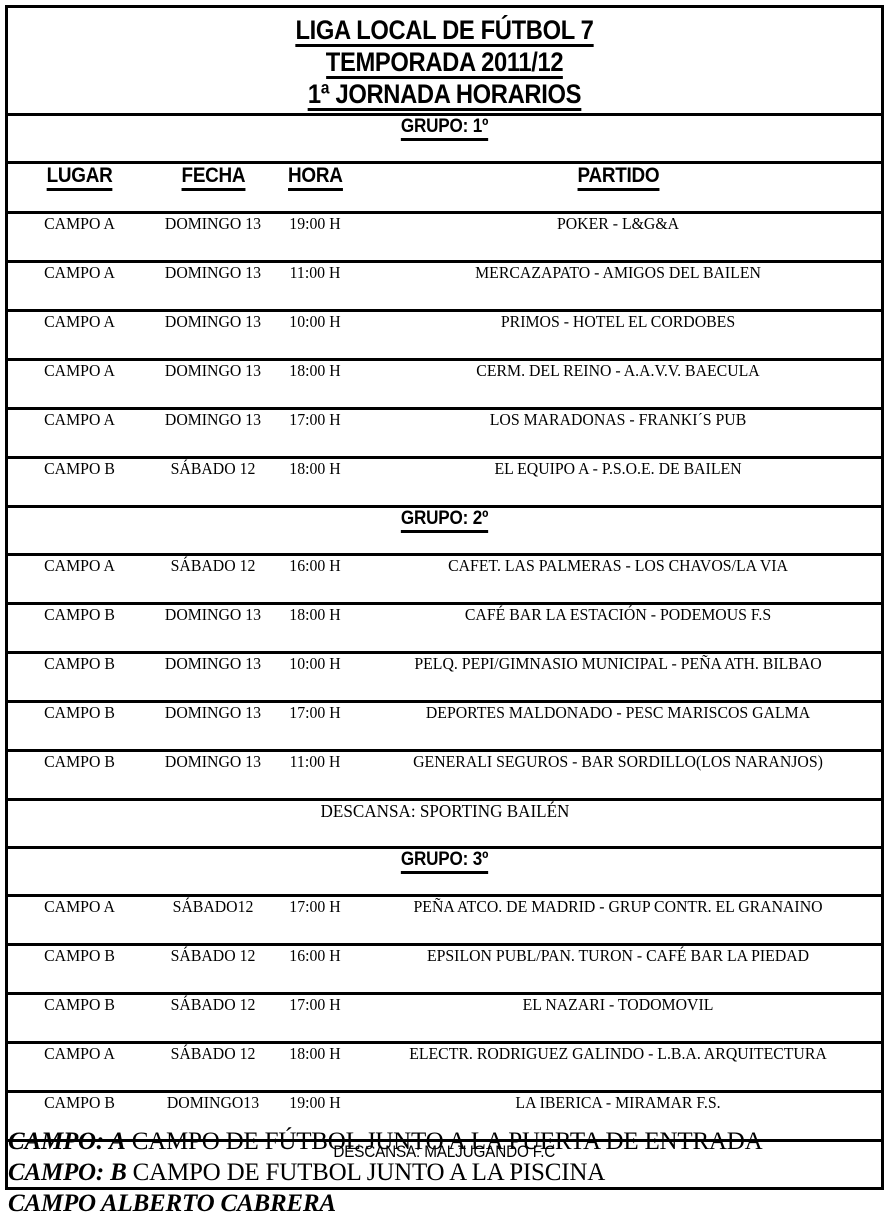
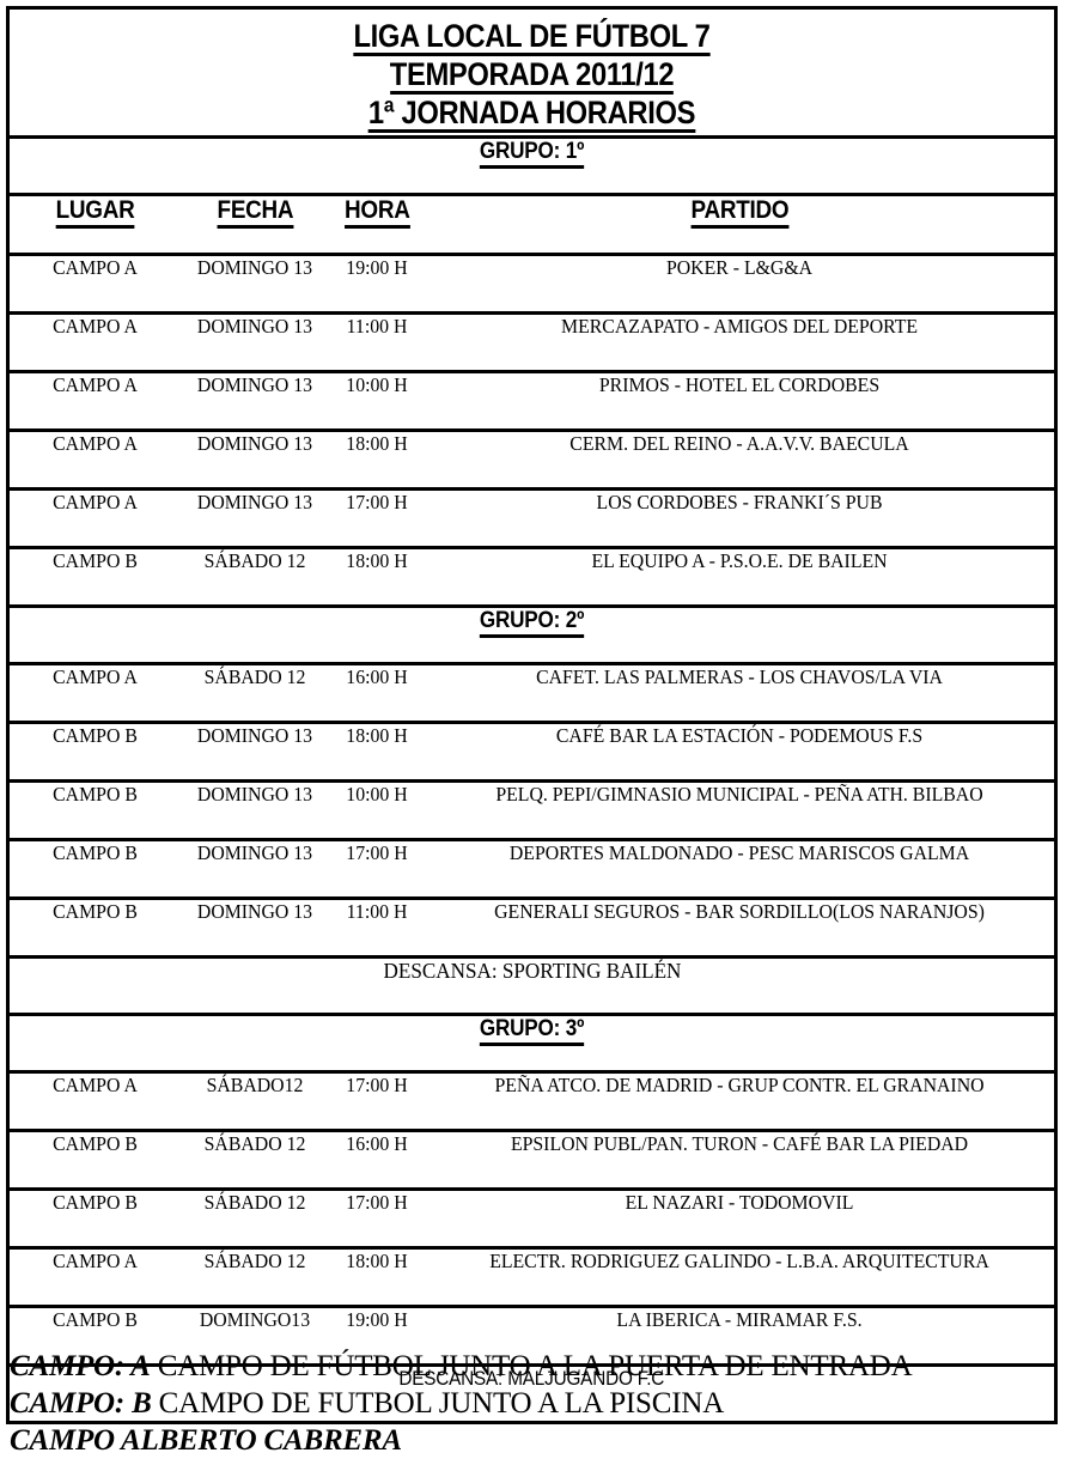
  LIGA LOCAL DE FÚTBOL 7 TEMPORADA 2011/12 1ª JORNADA HORARIOS
  GRUPO: 1º
  LUGAR	FECHA	HORA	PARTIDO
  CAMPO A	DOMINGO 13	19:00 H	POKER - L&G&A
- CAMPO A	DOMINGO 13	11:00 H	MERCAZAPATO - AMIGOS DEL BAILEN
+ CAMPO A	DOMINGO 13	11:00 H	MERCAZAPATO - AMIGOS DEL DEPORTE
  CAMPO A	DOMINGO 13	10:00 H	PRIMOS - HOTEL EL CORDOBES
  CAMPO A	DOMINGO 13	18:00 H	CERM. DEL REINO - A.A.V.V. BAECULA
- CAMPO A	DOMINGO 13	17:00 H	LOS MARADONAS - FRANKI´S PUB
+ CAMPO A	DOMINGO 13	17:00 H	LOS CORDOBES - FRANKI´S PUB
  CAMPO B	SÁBADO 12	18:00 H	EL EQUIPO A - P.S.O.E. DE BAILEN
  GRUPO: 2º
  CAMPO A	SÁBADO 12	16:00 H	CAFET. LAS PALMERAS - LOS CHAVOS/LA VIA
  CAMPO B	DOMINGO 13	18:00 H	CAFÉ BAR LA ESTACIÓN - PODEMOUS F.S
  CAMPO B	DOMINGO 13	10:00 H	PELQ. PEPI/GIMNASIO MUNICIPAL - PEÑA ATH. BILBAO
  CAMPO B	DOMINGO 13	17:00 H	DEPORTES MALDONADO - PESC MARISCOS GALMA
  CAMPO B	DOMINGO 13	11:00 H	GENERALI SEGUROS - BAR SORDILLO(LOS NARANJOS)
  DESCANSA: SPORTING BAILÉN
  GRUPO: 3º
  CAMPO A	SÁBADO12	17:00 H	PEÑA ATCO. DE MADRID - GRUP CONTR. EL GRANAINO
  CAMPO B	SÁBADO 12	16:00 H	EPSILON PUBL/PAN. TURON - CAFÉ BAR LA PIEDAD
  CAMPO B	SÁBADO 12	17:00 H	EL NAZARI - TODOMOVIL
  CAMPO A	SÁBADO 12	18:00 H	ELECTR. RODRIGUEZ GALINDO - L.B.A. ARQUITECTURA
  CAMPO B	DOMINGO13	19:00 H	LA IBERICA - MIRAMAR F.S.
  DESCANSA: MALJUGANDO F.C
  CAMPO: A CAMPO DE FÚTBOL JUNTO A LA PUERTA DE ENTRADA
  CAMPO: B CAMPO DE FUTBOL JUNTO A LA PISCINA
  CAMPO ALBERTO CABRERA
